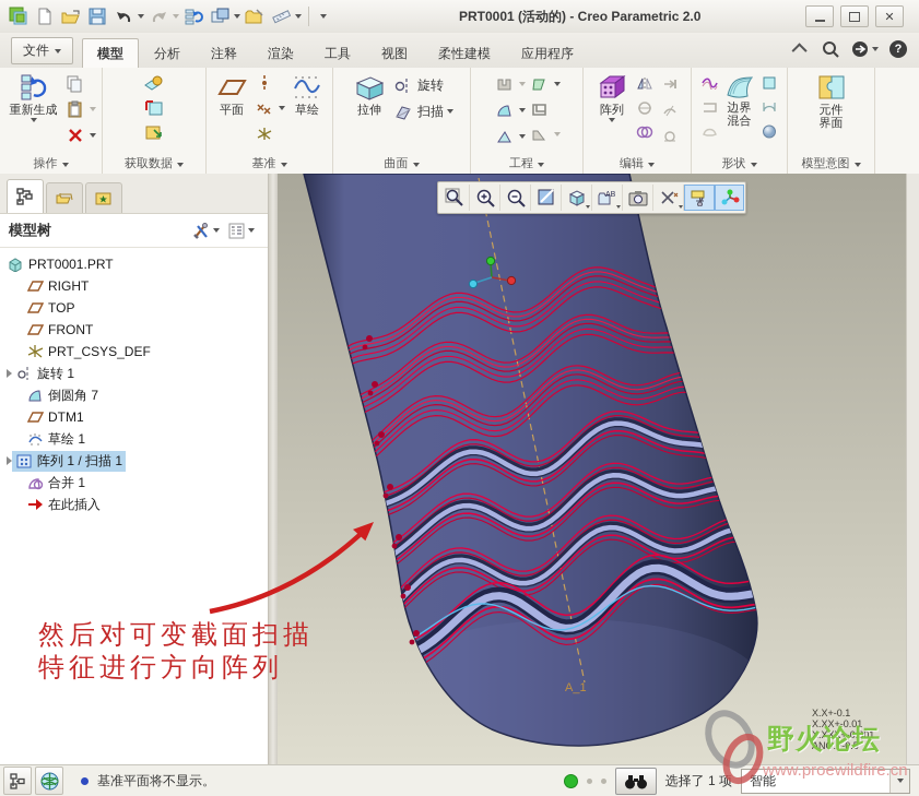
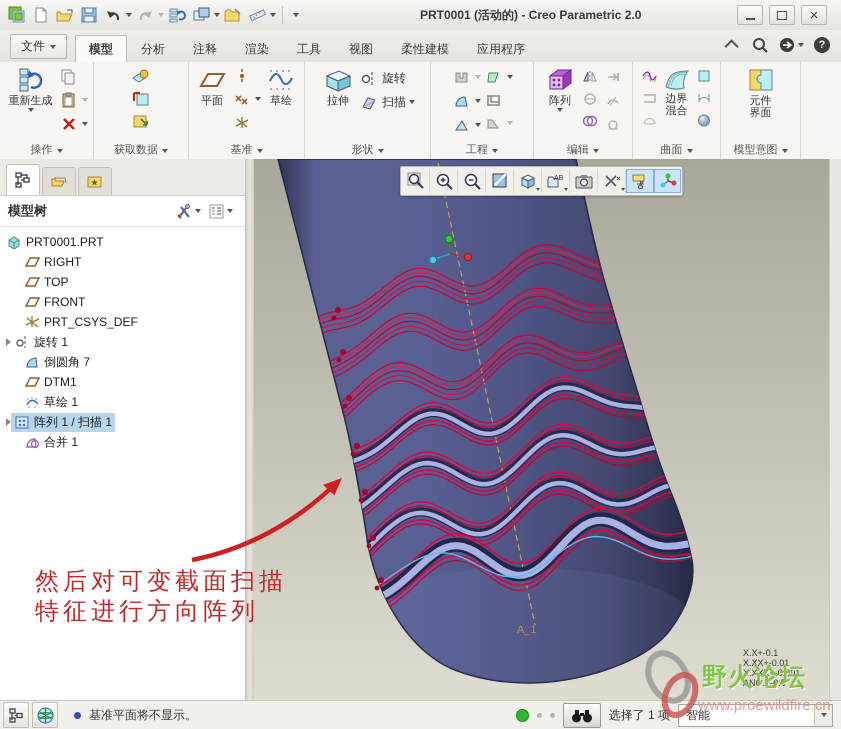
  PRT0001 (活动的) - Creo Parametric 2.0
  ✕
  文件
  模型
  分析
  注释
  渲染
  工具
  视图
  柔性建模
  应用程序
  ?
  重新生成
  操作
  获取数据
  平面
  草绘
  基准
  拉伸
  旋转
  扫描
- 曲面
+ 形状
  工程
  阵列
  编辑
  边界混合
- 形状
+ 曲面
  元件界面
  模型意图
  模型树
  PRT0001.PRT
  RIGHT
  TOP
  FRONT
  PRT_CSYS_DEF
  旋转 1
  倒圆角 7
  DTM1
  草绘 1
  阵列 1 / 扫描 1
  合并 1
- 在此插入
  A_1
  X.X+-0.1
  X.XX+-0.01
  X.XXX+-0.001
  ANG.+-0.5
  基准平面将不显示。
  选择了 1 项
  智能
  然后对可变截面扫描
  特征进行方向阵列
  野火论坛
  www.proewildfire.cn
